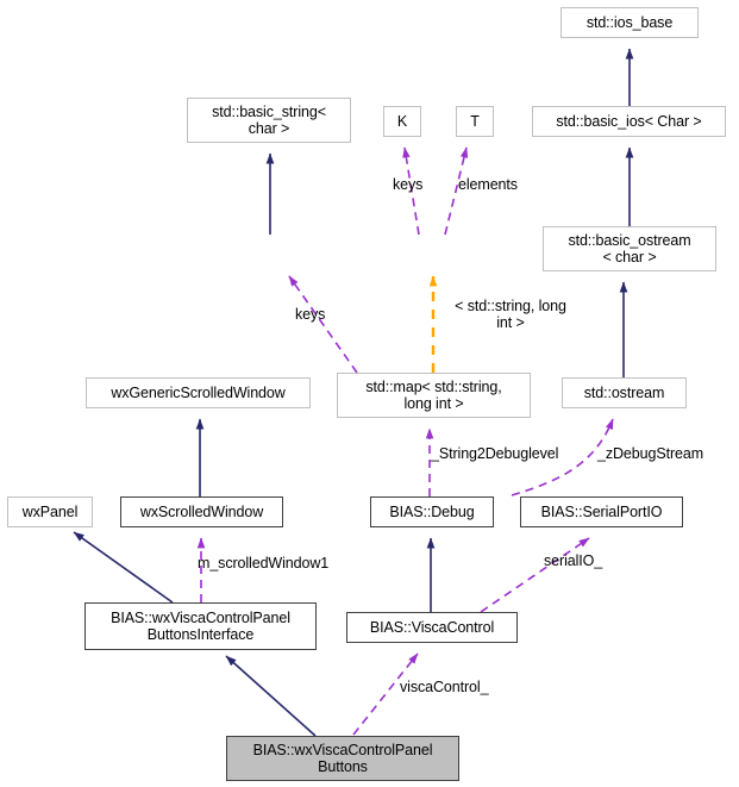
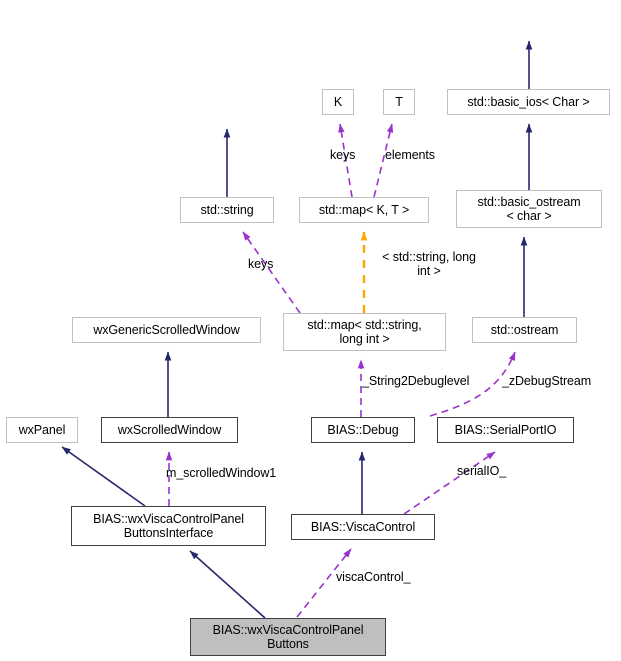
- std::ios_base
- std::basic_string<
- char >
  K
  T
  std::basic_ios< Char >
+ std::string
+ std::map< K, T >
  std::basic_ostream
  < char >
  wxGenericScrolledWindow
  std::map< std::string,
  long int >
  std::ostream
  wxPanel
  wxScrolledWindow
  BIAS::Debug
  BIAS::SerialPortIO
  BIAS::wxViscaControlPanel
  ButtonsInterface
  BIAS::ViscaControl
  BIAS::wxViscaControlPanel
  Buttons
  keys
  elements
  keys
  < std::string, long
  int >
  _String2Debuglevel
  _zDebugStream
  m_scrolledWindow1
  serialIO_
  viscaControl_
